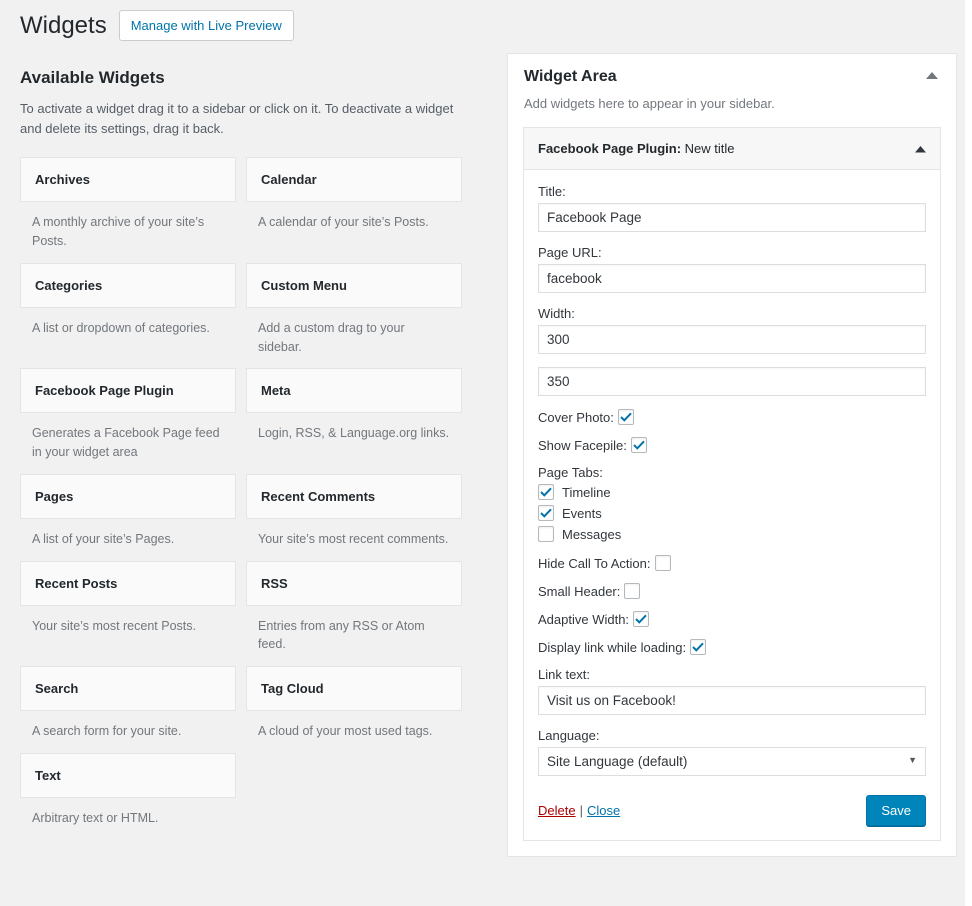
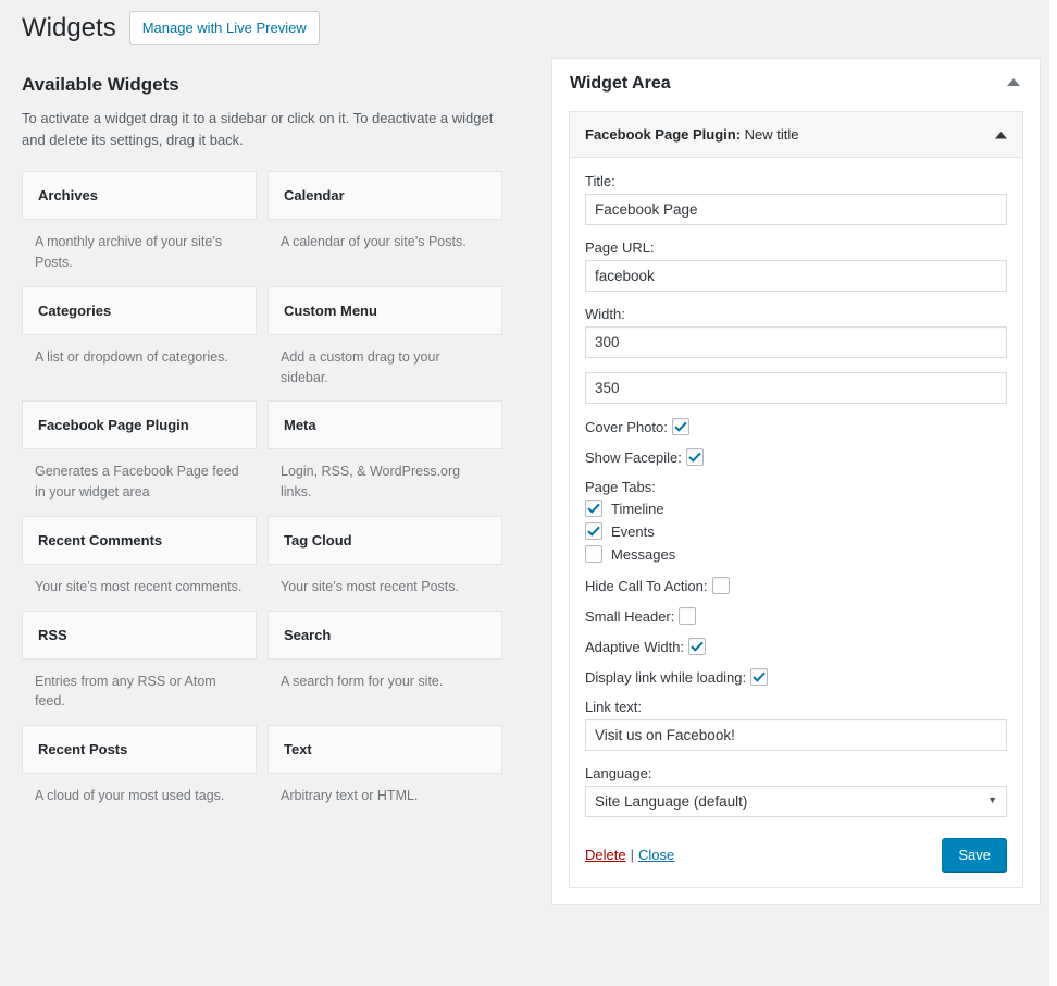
  Widgets
  Manage with Live Preview
  Available Widgets
  To activate a widget drag it to a sidebar or click on it. To deactivate a widget and delete its settings, drag it back.
  Archives
  A monthly archive of your site’s Posts.
  Calendar
  A calendar of your site’s Posts.
  Categories
  A list or dropdown of categories.
  Custom Menu
  Add a custom drag to your sidebar.
  Facebook Page Plugin
  Generates a Facebook Page feed in your widget area
  Meta
- Login, RSS, & Language.org links.
+ Login, RSS, & WordPress.org links.
- Pages
- A list of your site’s Pages.
  Recent Comments
  Your site’s most recent comments.
- Recent Posts
+ Tag Cloud
  Your site’s most recent Posts.
  RSS
  Entries from any RSS or Atom feed.
  Search
  A search form for your site.
- Tag Cloud
+ Recent Posts
  A cloud of your most used tags.
  Text
  Arbitrary text or HTML.
  Widget Area
- Add widgets here to appear in your sidebar.
  Facebook Page Plugin: New title
  Title:
  Facebook Page
  Page URL:
  facebook
  Width:
  300
  350
  Cover Photo:
  Show Facepile:
  Page Tabs:
  Timeline
  Events
  Messages
  Hide Call To Action:
  Small Header:
  Adaptive Width:
  Display link while loading:
  Link text:
  Visit us on Facebook!
  Language:
  Site Language (default)
  Delete | Close
  Save
